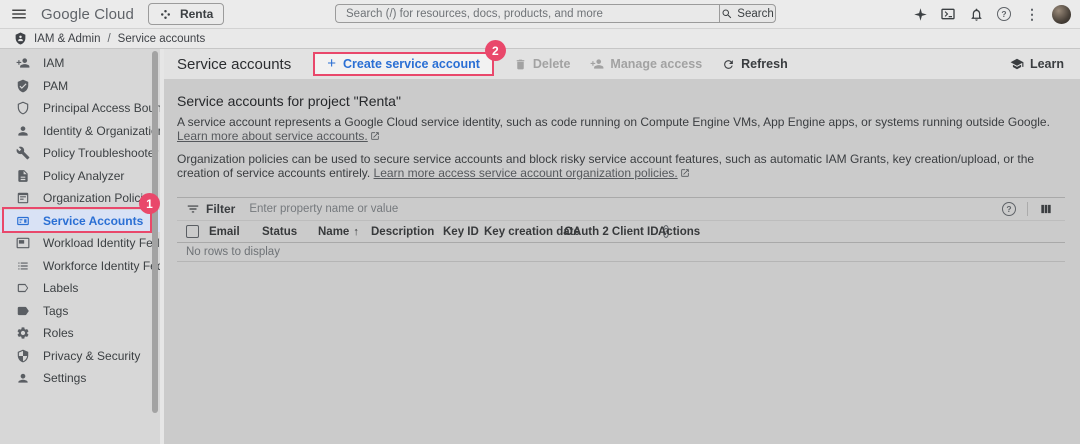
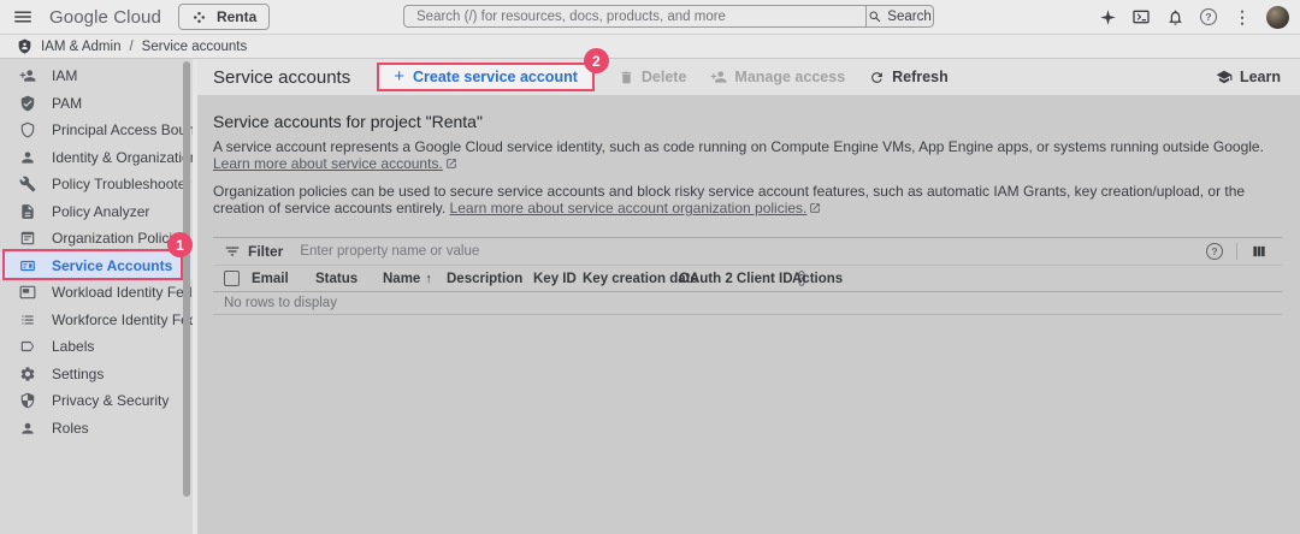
  Google Cloud
  Renta
  Search (/) for resources, docs, products, and more
  Search
  ?
  ⋮
  IAM & Admin
  /
  Service accounts
  IAM
  PAM
  Principal Access Bon
  Identity & Organizati
  Policy Troubleshoot
  Policy Analyzer
  Organization Polic
  Service Accounts
  Workload Identity Fe
  Workforce Identity F
  Labels
- Tags
- Roles
+ Settings
  Privacy & Security
- Settings
+ Roles
  1
  Service accounts
  +
  Create service account
  2
  Delete
  Manage access
  Refresh
  Learn
  Service accounts for project "Renta"
  A service account represents a Google Cloud service identity, such as code running on Compute Engine VMs, App Engine apps, or systems running outside Google. Learn more about service accounts.
- Organization policies can be used to secure service accounts and block risky service account features, such as automatic IAM Grants, key creation/upload, or the creation of service accounts entirely. Learn more access service account organization policies.
+ Organization policies can be used to secure service accounts and block risky service account features, such as automatic IAM Grants, key creation/upload, or the creation of service accounts entirely. Learn more about service account organization policies.
  Filter
  Enter property name or value
  ?
  Email
  Status
  Name
  ↑
  Description
  Key ID
  Key creation
  OAuth 2 Client ID
  ?
  Actions
  No rows to display
